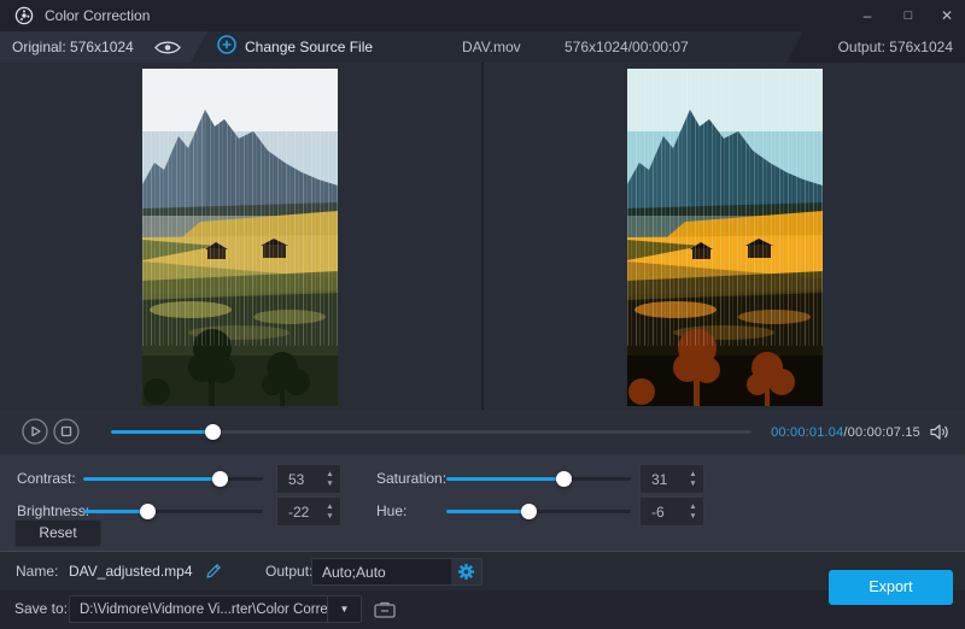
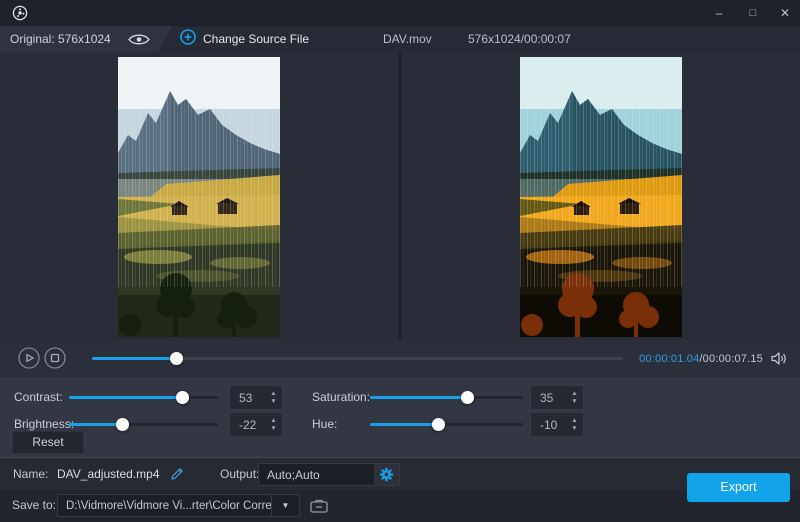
- Color Correction
  –
  □
  ✕
  Original: 576x1024
  Change Source File
  DAV.mov
  576x1024/00:00:07
- Output: 576x1024
  00:00:01.04/00:00:07.15
  Contrast:
  53
  Saturation:
- 31
+ 35
  Brightness
  -22
  Hue:
- -6
+ -10
  Reset
  Name:
  DAV_adjusted.mp4
  Output
  Auto;Auto
  Save to:
  D:\Vidmore\Vidmore Vi...rter\Color Corre
  ▼
  Export
